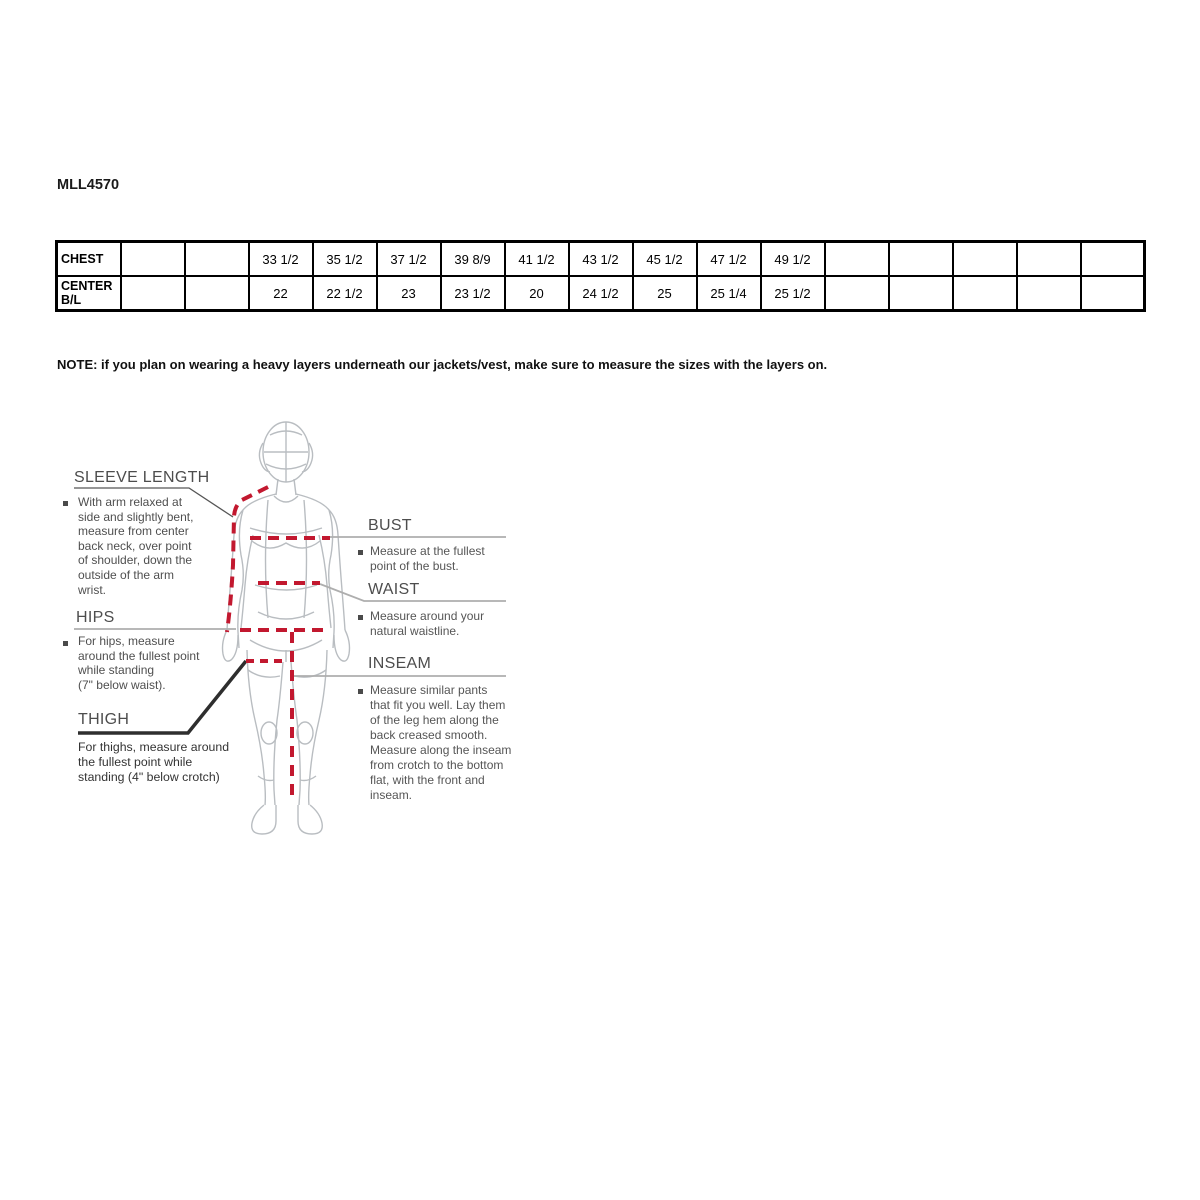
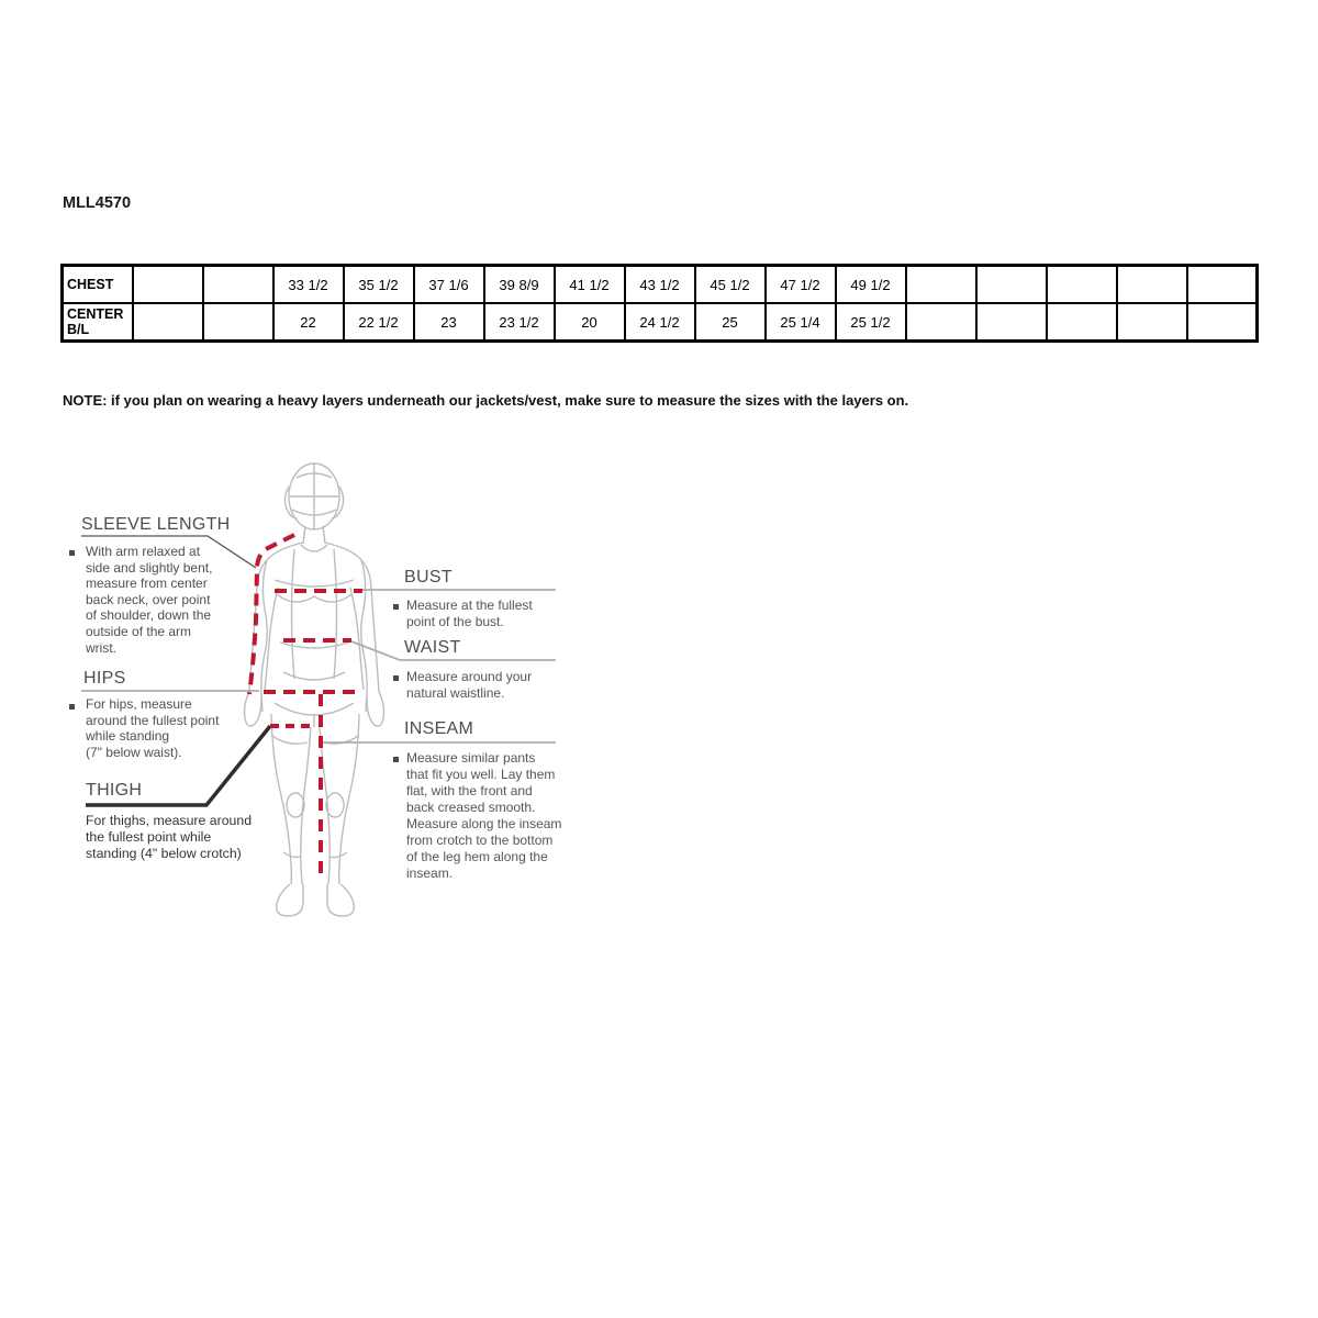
  MLL4570
- CHEST			33 1/2	35 1/2	37 1/2	39 8/9	41 1/2	43 1/2	45 1/2	47 1/2	49 1/2
+ CHEST			33 1/2	35 1/2	37 1/6	39 8/9	41 1/2	43 1/2	45 1/2	47 1/2	49 1/2
  CENTER B/L			22	22 1/2	23	23 1/2	20	24 1/2	25	25 1/4	25 1/2
  NOTE: if you plan on wearing a heavy layers underneath our jackets/vest, make sure to measure the sizes with the layers on.
  SLEEVE LENGTH
  With arm relaxed at
  side and slightly bent,
  measure from center
  back neck, over point
  of shoulder, down the
  outside of the arm
  wrist.
  HIPS
  For hips, measure
  around the fullest point
  while standing
  (7" below waist).
  THIGH
  For thighs, measure around
  the fullest point while
  standing (4" below crotch)
  BUST
  Measure at the fullest
  point of the bust.
  WAIST
  Measure around your
  natural waistline.
  INSEAM
  Measure similar pants
  that fit you well. Lay them
- of the leg hem along the
+ flat, with the front and
  back creased smooth.
  Measure along the inseam
  from crotch to the bottom
- flat, with the front and
+ of the leg hem along the
  inseam.
